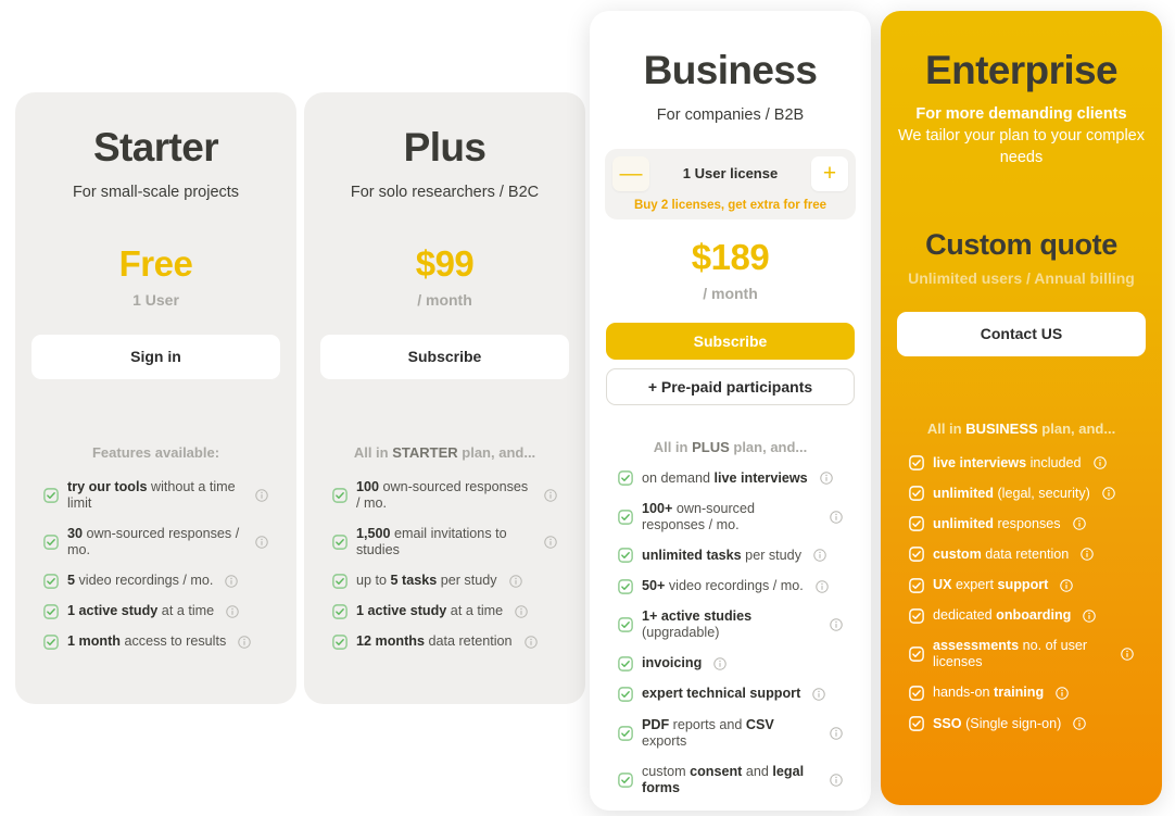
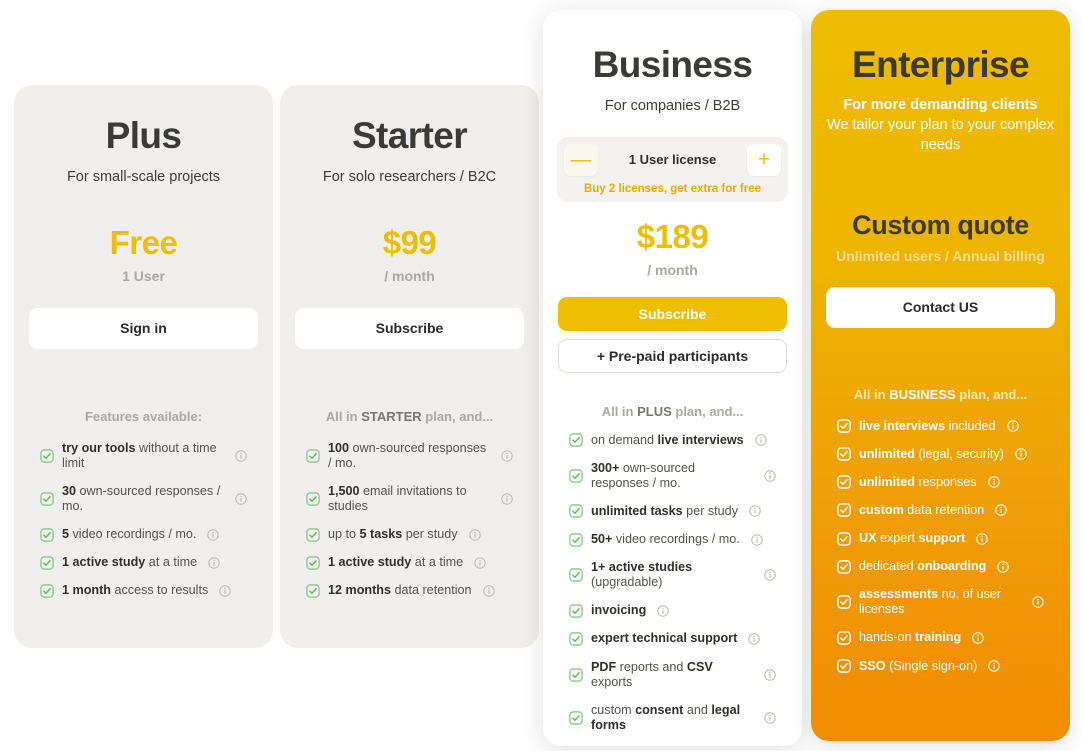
- Starter
+ Plus
  For small-scale projects
  Free
  1 User
  Sign in
  Features available:
  try our tools without a time limit
  30 own-sourced responses / mo.
  5 video recordings / mo.
  1 active study at a time
  1 month access to results
- Plus
+ Starter
  For solo researchers / B2C
  $99
  / month
  Subscribe
  All in STARTER plan, and...
  100 own-sourced responses / mo.
  1,500 email invitations to studies
  up to 5 tasks per study
  1 active study at a time
  12 months data retention
  Business
  For companies / B2B
  —
  1 User license
  +
  Buy 2 licenses, get extra for free
  $189
  / month
  Subscribe
  + Pre-paid participants
  All in PLUS plan, and...
  on demand live interviews
- 100+ own-sourced responses / mo.
+ 300+ own-sourced responses / mo.
  unlimited tasks per study
  50+ video recordings / mo.
  1+ active studies (upgradable)
  invoicing
  expert technical support
  PDF reports and CSV exports
  custom consent and legal forms
  Enterprise
  For more demanding clients
  We tailor your plan to your complex needs
  Custom quote
  Unlimited users / Annual billing
  Contact US
  All in BUSINESS plan, and...
  live interviews included
  unlimited (legal, security)
  unlimited responses
  custom data retention
  UX expert support
  dedicated onboarding
  assessments no. of user licenses
  hands-on training
  SSO (Single sign-on)
